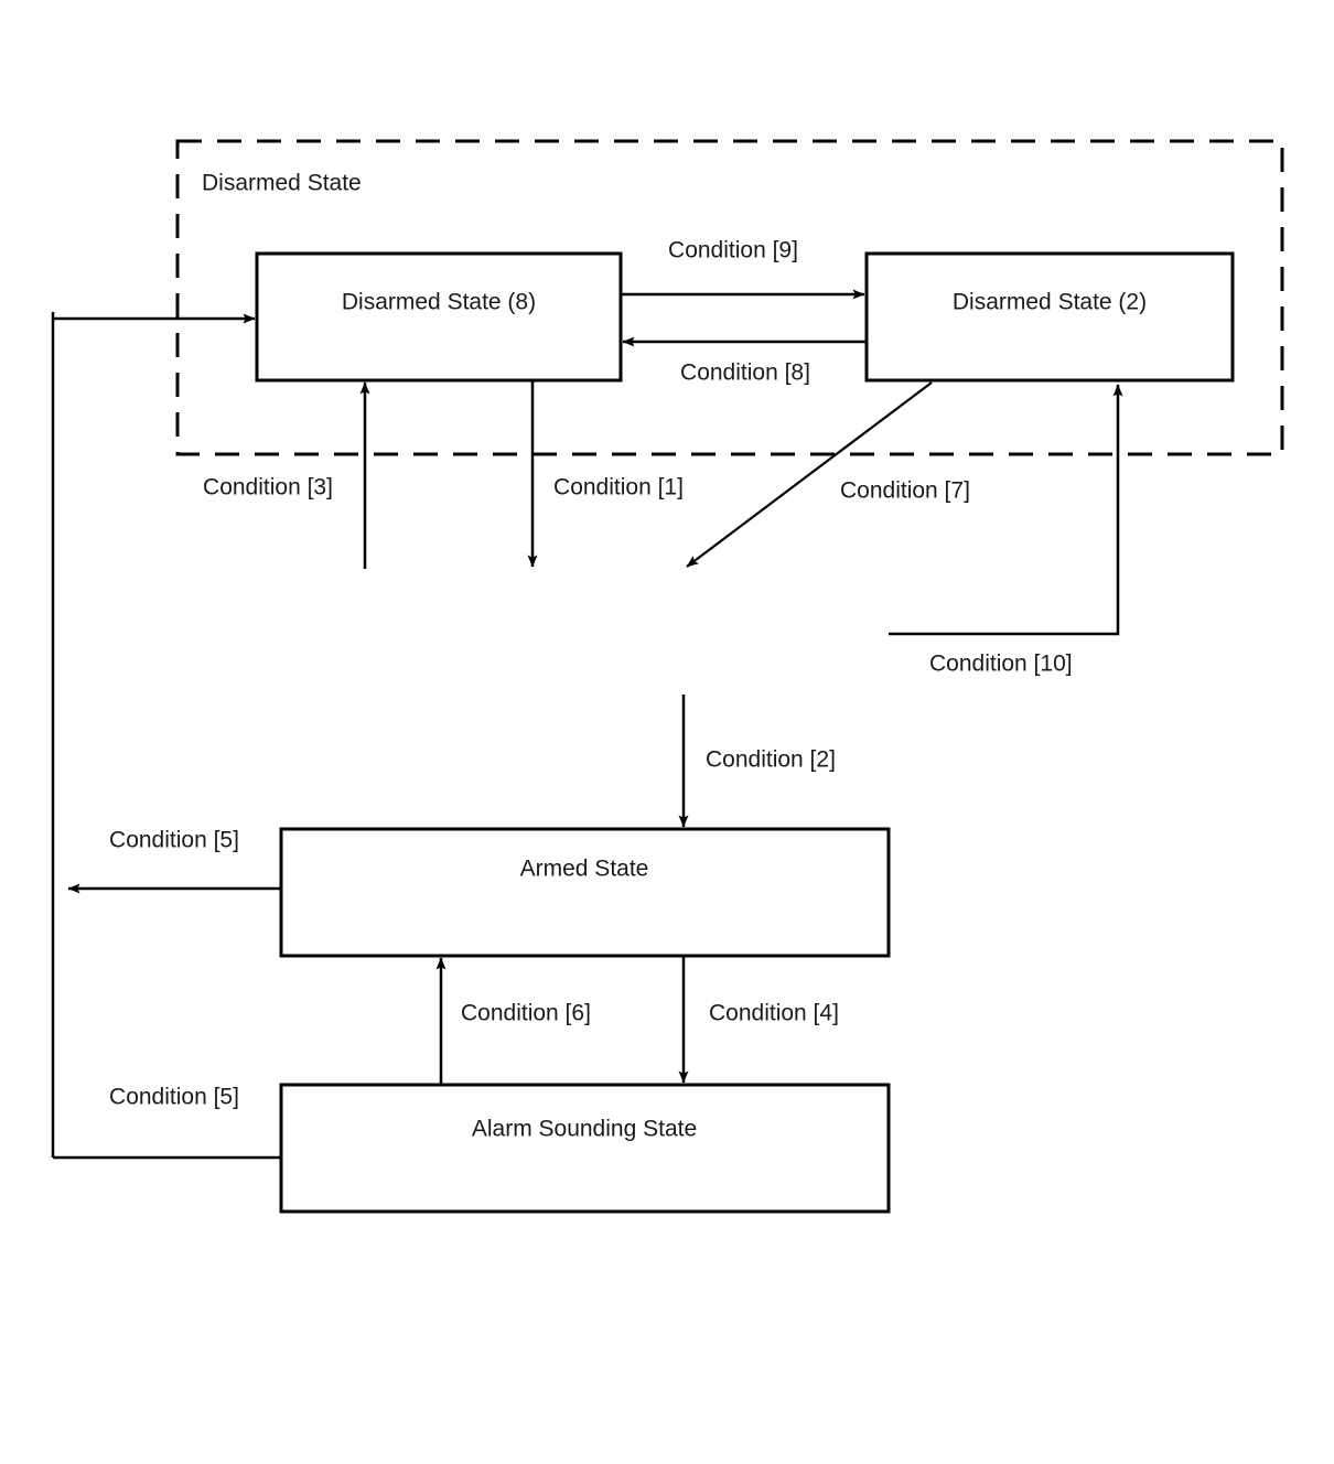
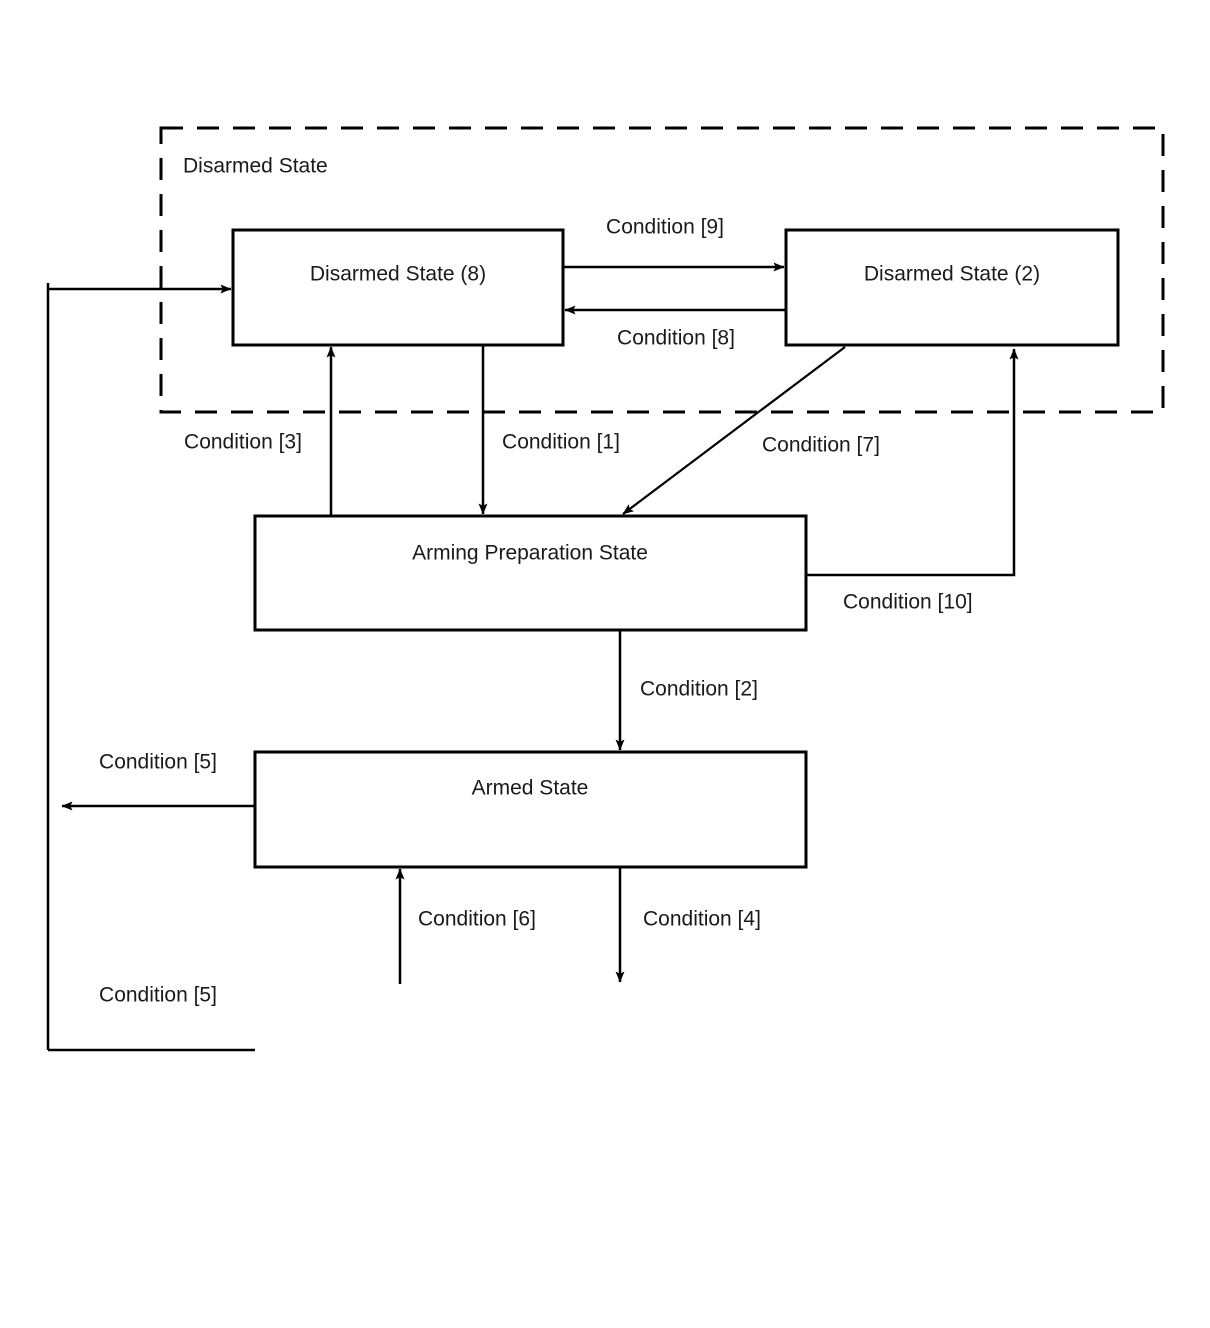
  Disarmed State
  Condition [9]
  Condition [8]
  Condition [3]
  Condition [1]
  Condition [7]
  Condition [10]
  Condition [2]
  Condition [5]
  Condition [4]
  Condition [6]
  Condition [5]
  Disarmed State (8)
  Disarmed State (2)
+ Arming Preparation State
  Armed State
- Alarm Sounding State
